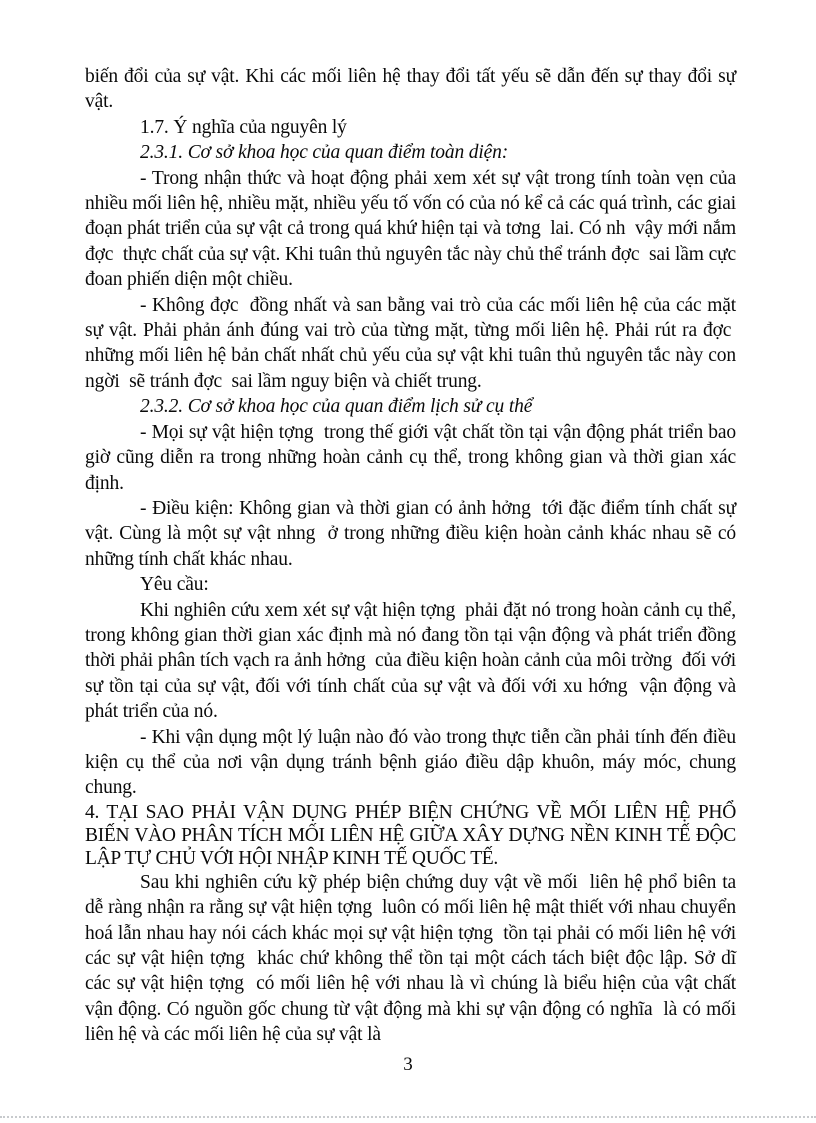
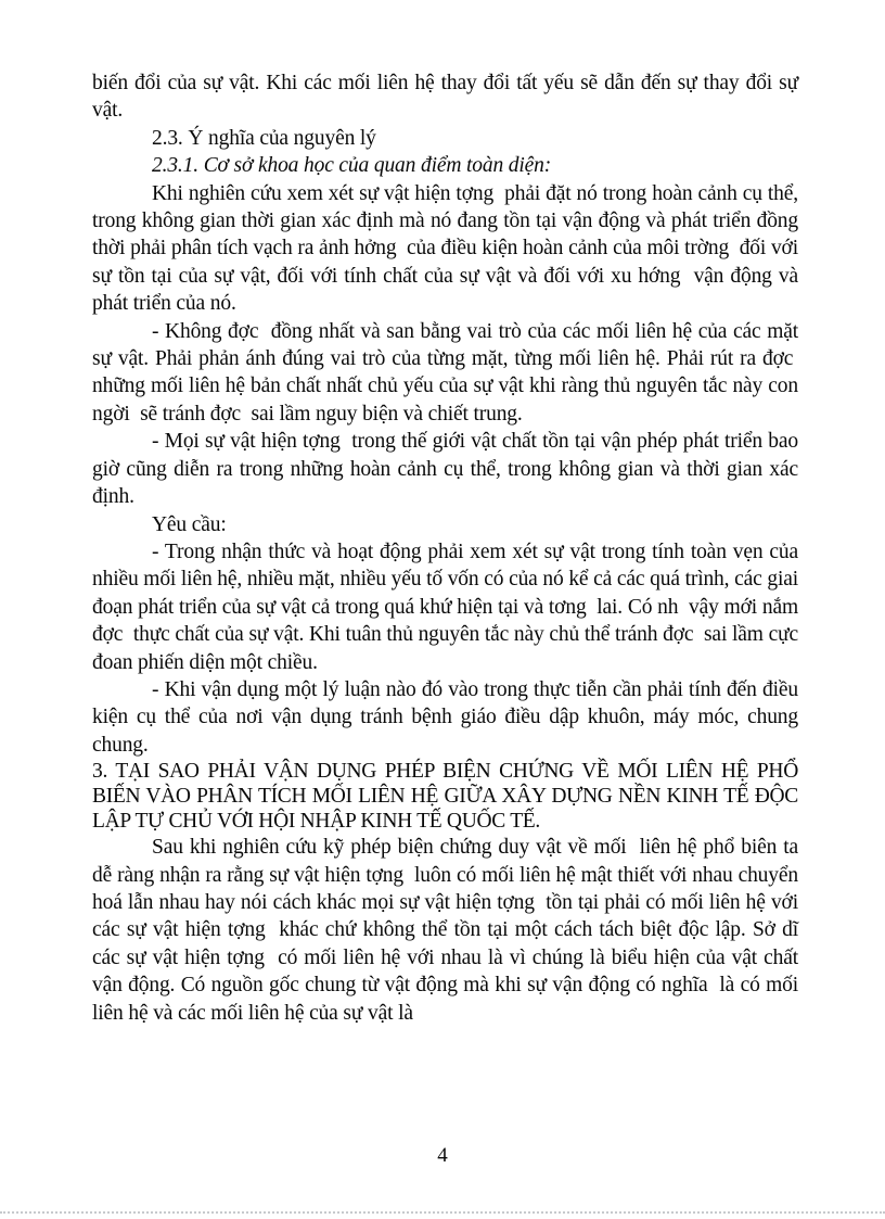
  biến đổi của sự vật. Khi các mối liên hệ thay đổi tất yếu sẽ dẫn đến sự thay đổi sự vật.
- 1.7. Ý nghĩa của nguyên lý
+ 2.3. Ý nghĩa của nguyên lý
  2.3.1. Cơ sở khoa học của quan điểm toàn diện:
- - Trong nhận thức và hoạt động phải xem xét sự vật trong tính toàn vẹn của nhiều mối liên hệ, nhiều mặt, nhiều yếu tố vốn có của nó kể cả các quá trình, các giai đoạn phát triển của sự vật cả trong quá khứ hiện tại và tơng lai. Có nh vậy mới nắm đợc thực chất của sự vật. Khi tuân thủ nguyên tắc này chủ thể tránh đợc sai lầm cực đoan phiến diện một chiều.
+ Khi nghiên cứu xem xét sự vật hiện tợng phải đặt nó trong hoàn cảnh cụ thể, trong không gian thời gian xác định mà nó đang tồn tại vận động và phát triển đồng thời phải phân tích vạch ra ảnh hởng của điều kiện hoàn cảnh của môi trờng đối với sự tồn tại của sự vật, đối với tính chất của sự vật và đối với xu hớng vận động và phát triển của nó.
- - Không đợc đồng nhất và san bằng vai trò của các mối liên hệ của các mặt sự vật. Phải phản ánh đúng vai trò của từng mặt, từng mối liên hệ. Phải rút ra đợc những mối liên hệ bản chất nhất chủ yếu của sự vật khi tuân thủ nguyên tắc này con ngời sẽ tránh đợc sai lầm nguy biện và chiết trung.
+ - Không đợc đồng nhất và san bằng vai trò của các mối liên hệ của các mặt sự vật. Phải phản ánh đúng vai trò của từng mặt, từng mối liên hệ. Phải rút ra đợc những mối liên hệ bản chất nhất chủ yếu của sự vật khi ràng thủ nguyên tắc này con ngời sẽ tránh đợc sai lầm nguy biện và chiết trung.
- 2.3.2. Cơ sở khoa học của quan điểm lịch sử cụ thể
- - Mọi sự vật hiện tợng trong thế giới vật chất tồn tại vận động phát triển bao giờ cũng diễn ra trong những hoàn cảnh cụ thể, trong không gian và thời gian xác định.
+ - Mọi sự vật hiện tợng trong thế giới vật chất tồn tại vận phép phát triển bao giờ cũng diễn ra trong những hoàn cảnh cụ thể, trong không gian và thời gian xác định.
- - Điều kiện: Không gian và thời gian có ảnh hởng tới đặc điểm tính chất sự vật. Cùng là một sự vật nhng ở trong những điều kiện hoàn cảnh khác nhau sẽ có những tính chất khác nhau.
  Yêu cầu:
- Khi nghiên cứu xem xét sự vật hiện tợng phải đặt nó trong hoàn cảnh cụ thể, trong không gian thời gian xác định mà nó đang tồn tại vận động và phát triển đồng thời phải phân tích vạch ra ảnh hởng của điều kiện hoàn cảnh của môi trờng đối với sự tồn tại của sự vật, đối với tính chất của sự vật và đối với xu hớng vận động và phát triển của nó.
+ - Trong nhận thức và hoạt động phải xem xét sự vật trong tính toàn vẹn của nhiều mối liên hệ, nhiều mặt, nhiều yếu tố vốn có của nó kể cả các quá trình, các giai đoạn phát triển của sự vật cả trong quá khứ hiện tại và tơng lai. Có nh vậy mới nắm đợc thực chất của sự vật. Khi tuân thủ nguyên tắc này chủ thể tránh đợc sai lầm cực đoan phiến diện một chiều.
  - Khi vận dụng một lý luận nào đó vào trong thực tiễn cần phải tính đến điều kiện cụ thể của nơi vận dụng tránh bệnh giáo điều dập khuôn, máy móc, chung chung.
- 4. TẠI SAO PHẢI VẬN DỤNG PHÉP BIỆN CHỨNG VỀ MỐI LIÊN HỆ PHỔ BIẾN VÀO PHÂN TÍCH MỐI LIÊN HỆ GIỮA XÂY DỰNG NỀN KINH TẾ ĐỘC LẬP TỰ CHỦ VỚI HỘI NHẬP KINH TẾ QUỐC TẾ.
+ 3. TẠI SAO PHẢI VẬN DỤNG PHÉP BIỆN CHỨNG VỀ MỐI LIÊN HỆ PHỔ BIẾN VÀO PHÂN TÍCH MỐI LIÊN HỆ GIỮA XÂY DỰNG NỀN KINH TẾ ĐỘC LẬP TỰ CHỦ VỚI HỘI NHẬP KINH TẾ QUỐC TẾ.
  Sau khi nghiên cứu kỹ phép biện chứng duy vật về mối liên hệ phổ biên ta dễ ràng nhận ra rằng sự vật hiện tợng luôn có mối liên hệ mật thiết với nhau chuyển hoá lẫn nhau hay nói cách khác mọi sự vật hiện tợng tồn tại phải có mối liên hệ với các sự vật hiện tợng khác chứ không thể tồn tại một cách tách biệt độc lập. Sở dĩ các sự vật hiện tợng có mối liên hệ với nhau là vì chúng là biểu hiện của vật chất vận động. Có nguồn gốc chung từ vật động mà khi sự vận động có nghĩa là có mối liên hệ và các mối liên hệ của sự vật là
- 3
+ 4
